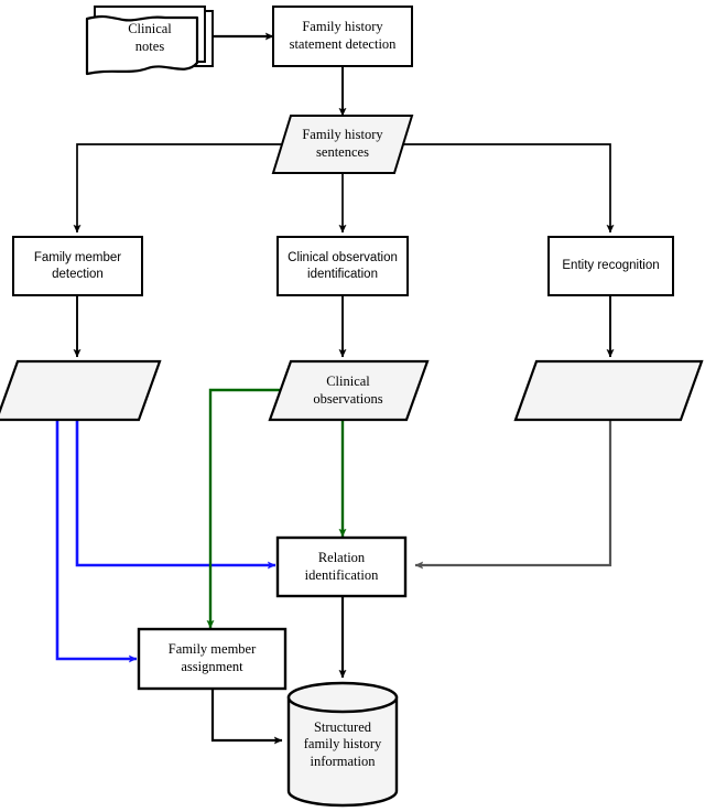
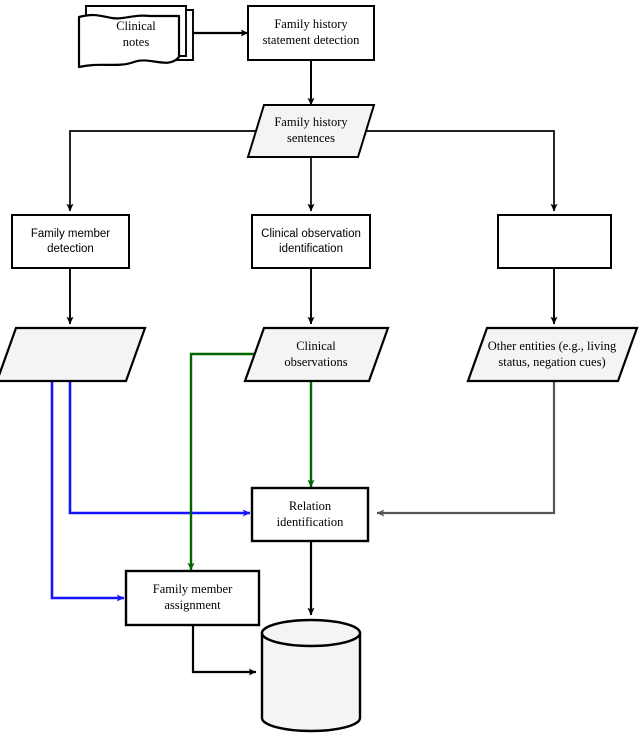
  Clinical
  notes
  Family history
  statement detection
  Family history
  sentences
  Family member
  detection
  Clinical observation
  identification
- Entity recognition
  Clinical
  observations
+ Other entities (e.g., living
+ status, negation cues)
  Relation
  identification
  Family member
  assignment
- Structured
- family history
- information
